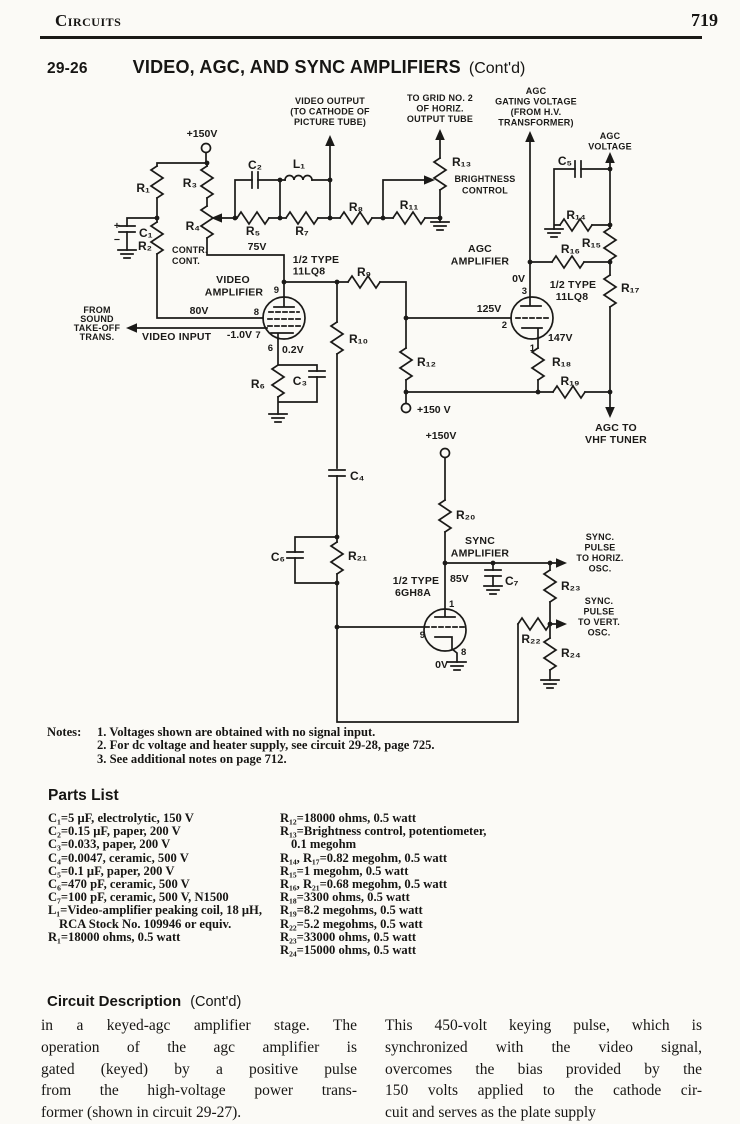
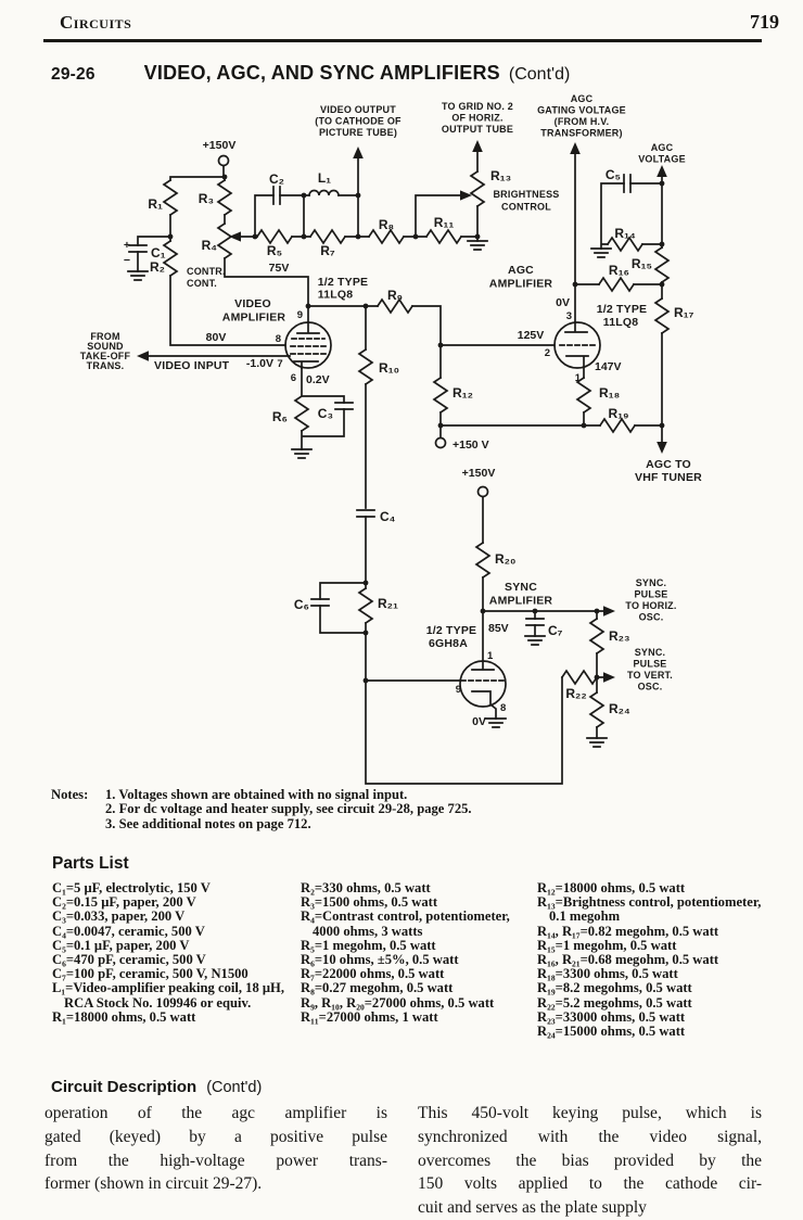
  Circuits
  719
  29-26
  VIDEO, AGC, AND SYNC AMPLIFIERS
  (Cont'd)
  +150V
  C₂
  L₁
  R₁
  R₃
  R₄
  C₁
  +
  −
  R₂
  CONTR.
  CONT.
  R₅
  R₇
  R₈
  R₁₁
  VIDEO OUTPUT
  (TO CATHODE OF
  PICTURE TUBE)
  TO GRID NO. 2
  OF HORIZ.
  OUTPUT TUBE
  R₁₃
  BRIGHTNESS
  CONTROL
  AGC
  GATING VOLTAGE
  (FROM H.V.
  TRANSFORMER)
  AGC
  VOLTAGE
  C₅
  R₁₄
  R₁₅
  R₁₆
  R₁₇
  75V
  1/2 TYPE
  11LQ8
  R₉
  VIDEO
  AMPLIFIER
  9
  80V
  8
  FROM
  SOUND
  TAKE-OFF
  TRANS.
  VIDEO INPUT
  -1.0V
  7
  6
  0.2V
  R₆
  C₃
  R₁₀
  R₁₂
  AGC
  AMPLIFIER
  0V
  3
  125V
  2
  1/2 TYPE
  11LQ8
  147V
  1
  R₁₈
  R₁₉
  +150 V
  AGC TO
  VHF TUNER
  +150V
  R₂₀
  SYNC
  AMPLIFIER
  1/2 TYPE
  6GH8A
  85V
  1
  C₄
  C₆
  R₂₁
  C₇
  SYNC.
  PULSE
  TO HORIZ.
  OSC.
  R₂₃
  SYNC.
  PULSE
  TO VERT.
  OSC.
  R₂₂
  R₂₄
  9
  8
  0V
  Notes:
  1. Voltages shown are obtained with no signal input.
  2. For dc voltage and heater supply, see circuit 29-28, page 725.
  3. See additional notes on page 712.
  Parts List
  C₁=5 μF, electrolytic, 150 V
  C₂=0.15 μF, paper, 200 V
  C₃=0.033, paper, 200 V
  C₄=0.0047, ceramic, 500 V
  C₅=0.1 μF, paper, 200 V
  C₆=470 pF, ceramic, 500 V
  C₇=100 pF, ceramic, 500 V, N1500
  L₁=Video-amplifier peaking coil, 18 μH, RCA Stock No. 109946 or equiv.
  R₁=18000 ohms, 0.5 watt
+ R₂=330 ohms, 0.5 watt
+ R₃=1500 ohms, 0.5 watt
+ R₄=Contrast control, potentiometer, 4000 ohms, 3 watts
+ R₅=1 megohm, 0.5 watt
+ R₆=10 ohms, ±5%, 0.5 watt
+ R₇=22000 ohms, 0.5 watt
+ R₈=0.27 megohm, 0.5 watt
+ R₉, R₁₀, R₂₀=27000 ohms, 0.5 watt
+ R₁₁=27000 ohms, 1 watt
  R₁₂=18000 ohms, 0.5 watt
  R₁₃=Brightness control, potentiometer, 0.1 megohm
  R₁₄, R₁₇=0.82 megohm, 0.5 watt
  R₁₅=1 megohm, 0.5 watt
  R₁₆, R₂₁=0.68 megohm, 0.5 watt
  R₁₈=3300 ohms, 0.5 watt
  R₁₉=8.2 megohms, 0.5 watt
  R₂₂=5.2 megohms, 0.5 watt
  R₂₃=33000 ohms, 0.5 watt
  R₂₄=15000 ohms, 0.5 watt
  Circuit Description (Cont'd)
- in a keyed-agc amplifier stage. The
  operation of the agc amplifier is
  gated (keyed) by a positive pulse
  from the high-voltage power trans-
  former (shown in circuit 29-27).
  This 450-volt keying pulse, which is
  synchronized with the video signal,
  overcomes the bias provided by the
  150 volts applied to the cathode cir-
  cuit and serves as the plate supply
